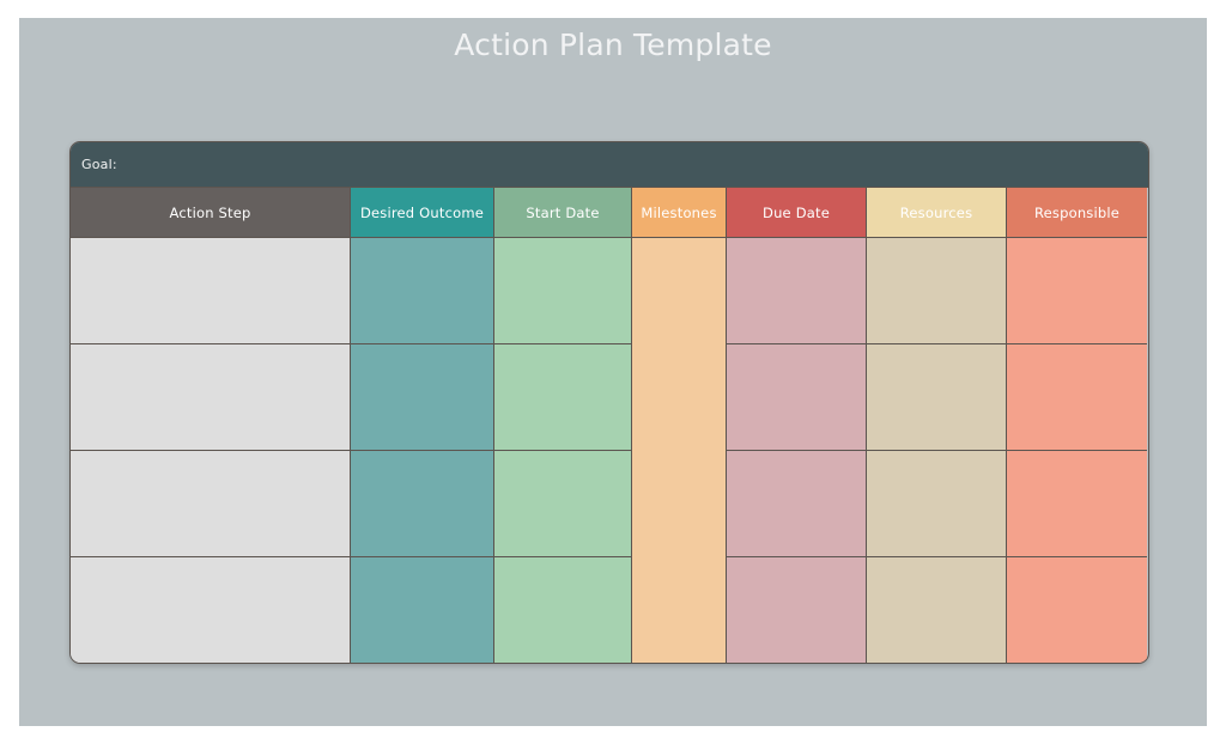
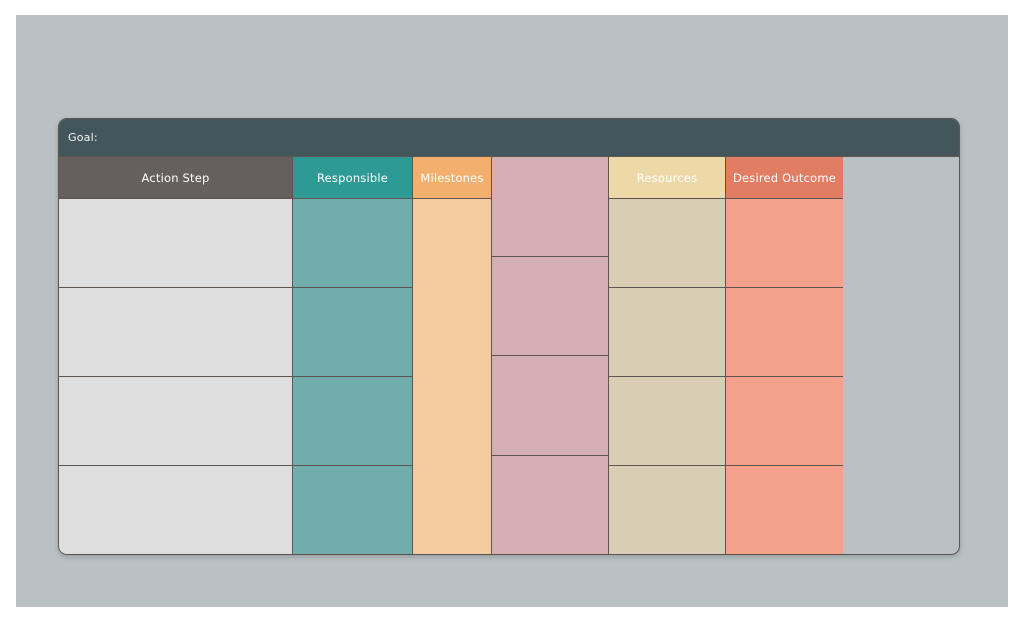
- Action Plan Template
  Goal:
  Action Step
- Desired Outcome
+ Responsible
- Start Date
  Milestones
- Due Date
  Resources
- Responsible
+ Desired Outcome
